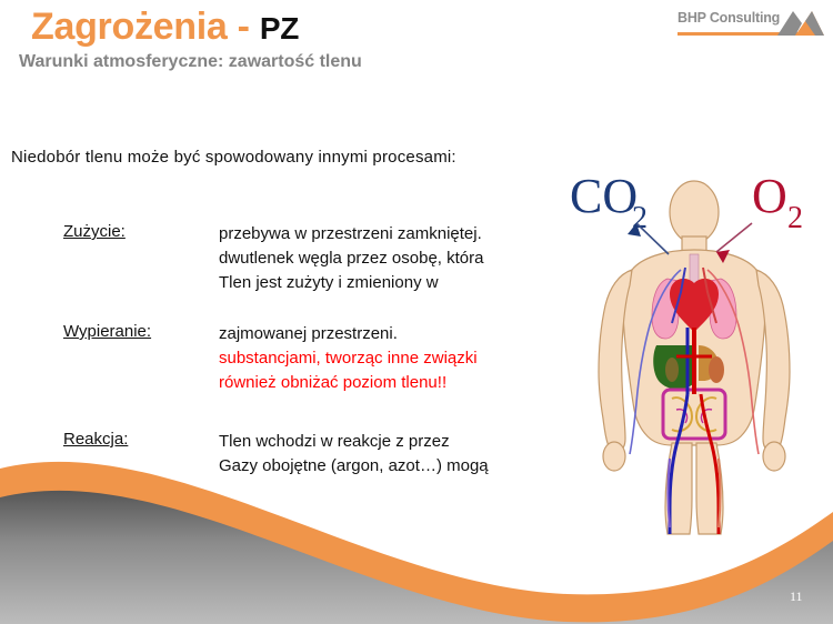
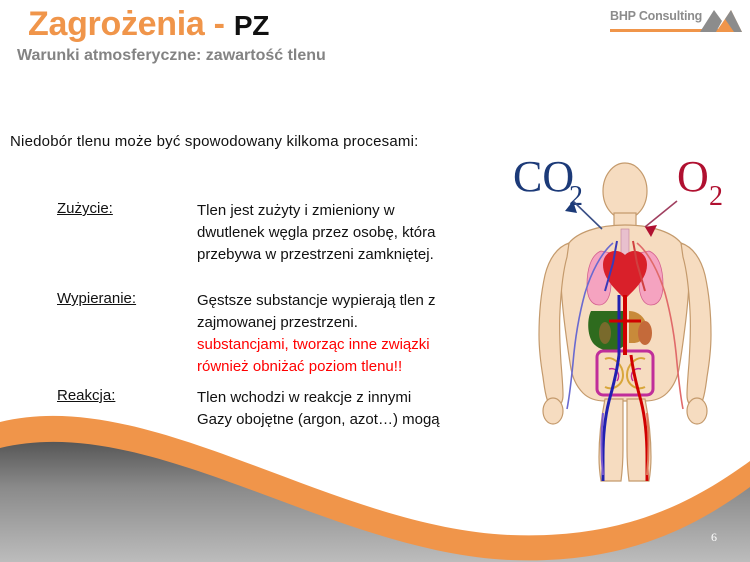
  Zagrożenia - PZ
  Warunki atmosferyczne: zawartość tlenu
  BHP Consulting
- Niedobór tlenu może być spowodowany innymi procesami:
+ Niedobór tlenu może być spowodowany kilkoma procesami:
  Zużycie:
- przebywa w przestrzeni zamkniętej.
+ Tlen jest zużyty i zmieniony w
  dwutlenek węgla przez osobę, która
- Tlen jest zużyty i zmieniony w
+ przebywa w przestrzeni zamkniętej.
  Wypieranie:
+ Gęstsze substancje wypierają tlen z
  zajmowanej przestrzeni.
  substancjami, tworząc inne związki
  również obniżać poziom tlenu!!
  Reakcja:
- Tlen wchodzi w reakcje z przez
+ Tlen wchodzi w reakcje z innymi
  Gazy obojętne (argon, azot…) mogą
  CO
  2
  O
  2
- 11
+ 6
